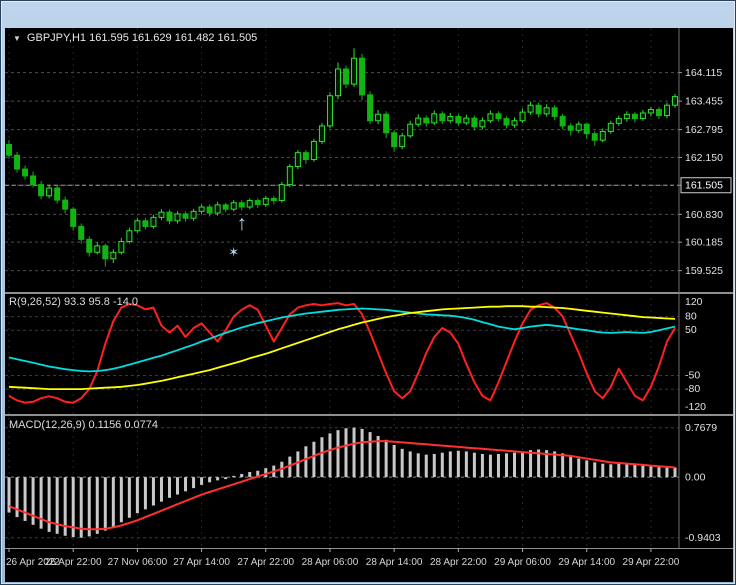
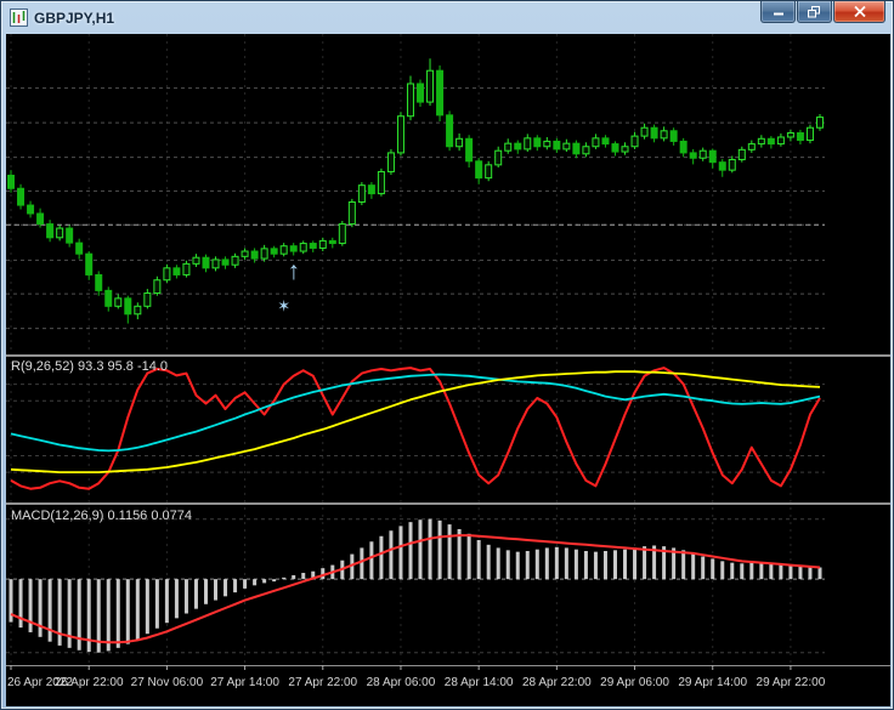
+ GBPJPY,H1
  ↑
  ✶
- 164.115
- 163.455
- 162.795
- 162.150
- 160.830
- 160.185
- 159.525
- 161.505
- 120
- 80
- 50
- -50
- -80
- -120
- 0.7679
- 0.00
- -0.9403
  26 Apr 2022
  26 Apr 22:00
  27 Nov 06:00
  27 Apr 14:00
  27 Apr 22:00
  28 Apr 06:00
  28 Apr 14:00
  28 Apr 22:00
  29 Apr 06:00
  29 Apr 14:00
  29 Apr 22:00
- ▼
- GBPJPY,H1 161.595 161.629 161.482 161.505
  R(9,26,52) 93.3 95.8 -14.0
  MACD(12,26,9) 0.1156 0.0774
